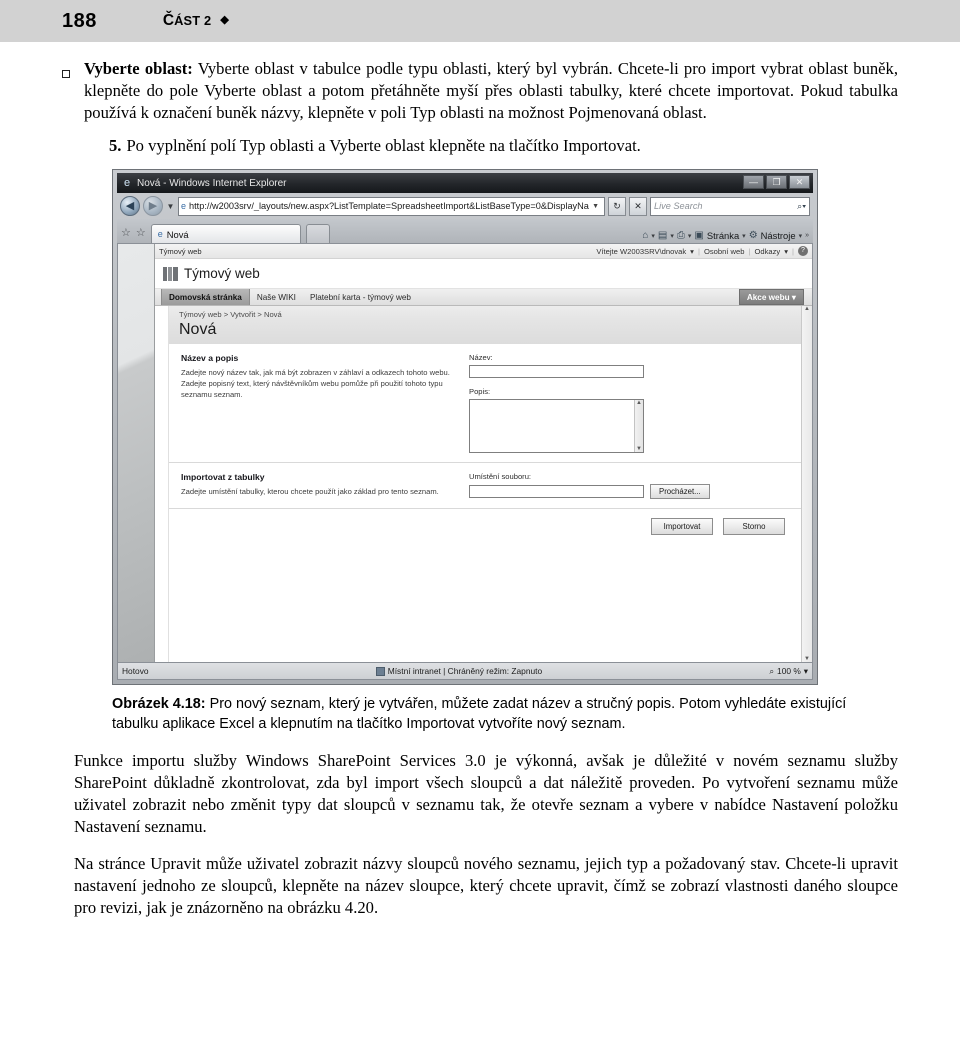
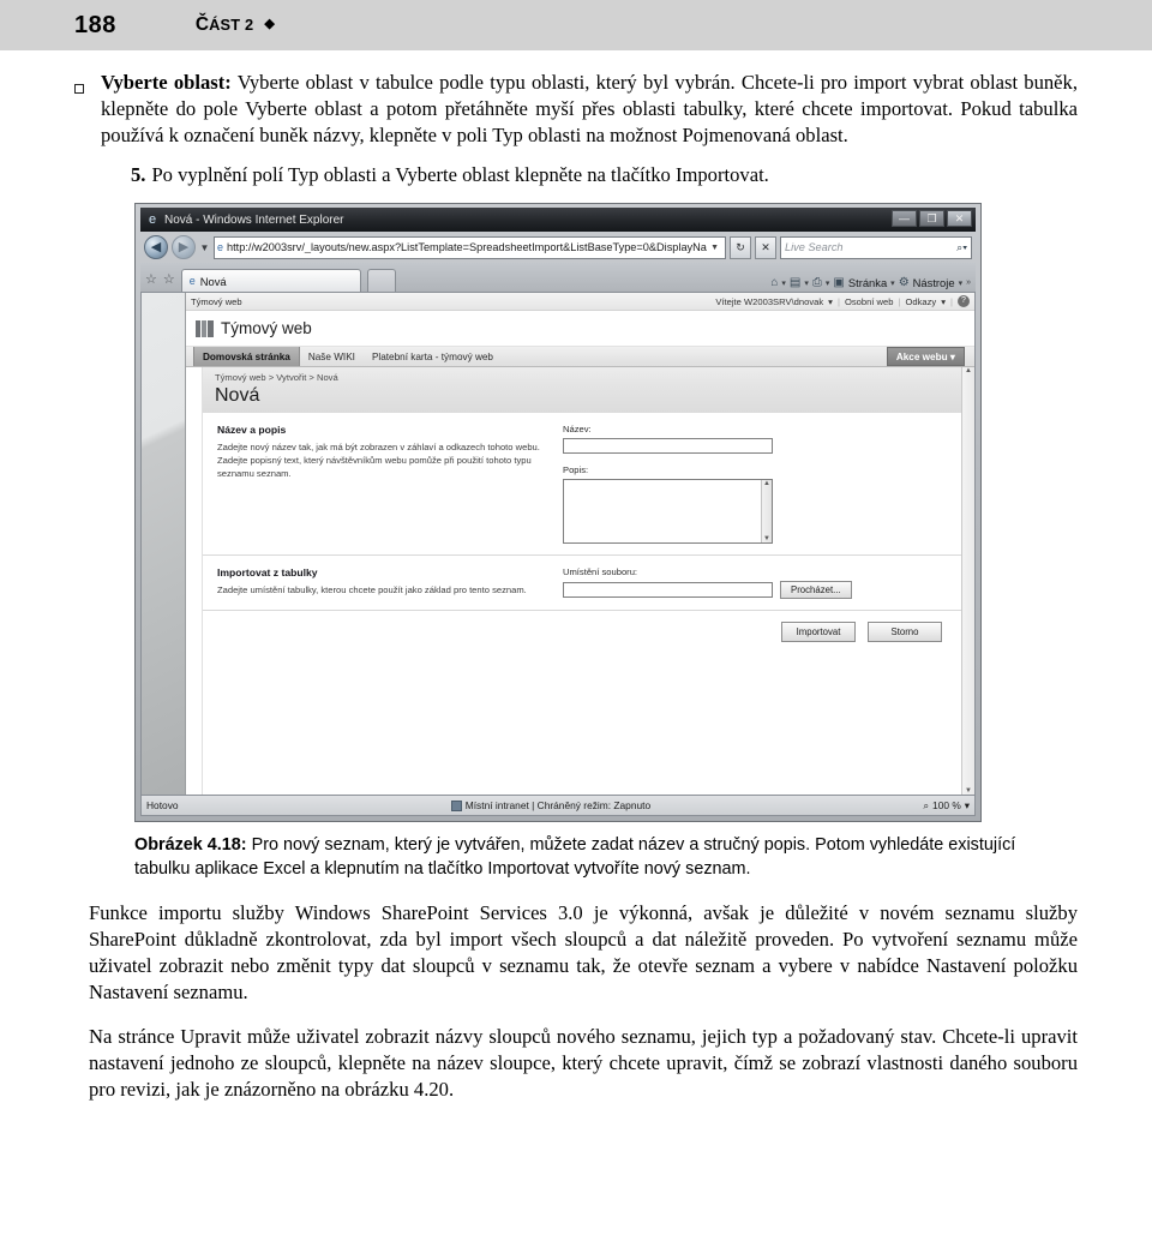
  188
  ČÁST 2
  ◆
  Vyberte oblast: Vyberte oblast v tabulce podle typu oblasti, který byl vybrán. Chcete-li pro import vybrat oblast buněk, klepněte do pole Vyberte oblast a potom přetáhněte myší přes oblasti tabulky, které chcete importovat. Pokud tabulka používá k označení buněk názvy, klepněte v poli Typ oblasti na možnost Pojmenovaná oblast.
  5.
  Po vyplnění polí Typ oblasti a Vyberte oblast klepněte na tlačítko Importovat.
  e
  Nová - Windows Internet Explorer
  —
  ❐
  ✕
  ◀
  ▶
  ▼
  e
  http://w2003srv/_layouts/new.aspx?ListTemplate=SpreadsheetImport&ListBaseType=0&DisplayNa
  ↻
  ✕
  Live Search
  ⌕▾
  ☆
  ☆
  e
  Nová
  ⌂
  ▤
  ⎙
  ▣
  Stránka
  ⚙
  Nástroje
  Týmový web
  Vítejte W2003SRV\dnovak
  ▾
  |
  Osobní web
  |
  Odkazy
  ▾
  |
  Týmový web
  Domovská stránka
  Naše WIKI
  Platební karta - týmový web
  Akce webu ▾
  Týmový web > Vytvořit > Nová
  Nová
  Název a popis
  Zadejte nový název tak, jak má být zobrazen v záhlaví a odkazech tohoto webu. Zadejte popisný text, který návštěvníkům webu pomůže při použití tohoto typu seznamu seznam.
  Název:
  Popis:
  Importovat z tabulky
  Zadejte umístění tabulky, kterou chcete použít jako základ pro tento seznam.
  Umístění souboru:
  Procházet...
  Importovat
  Storno
  Hotovo
  Místní intranet | Chráněný režim: Zapnuto
  ⌕
  100 %
  ▾
  Obrázek 4.18: Pro nový seznam, který je vytvářen, můžete zadat název a stručný popis. Potom vyhledáte existující tabulku aplikace Excel a klepnutím na tlačítko Importovat vytvoříte nový seznam.
  Funkce importu služby Windows SharePoint Services 3.0 je výkonná, avšak je důležité v novém seznamu služby SharePoint důkladně zkontrolovat, zda byl import všech sloupců a dat náležitě proveden. Po vytvoření seznamu může uživatel zobrazit nebo změnit typy dat sloupců v seznamu tak, že otevře seznam a vybere v nabídce Nastavení položku Nastavení seznamu.
- Na stránce Upravit může uživatel zobrazit názvy sloupců nového seznamu, jejich typ a požadovaný stav. Chcete-li upravit nastavení jednoho ze sloupců, klepněte na název sloupce, který chcete upravit, čímž se zobrazí vlastnosti daného sloupce pro revizi, jak je znázorněno na obrázku 4.20.
+ Na stránce Upravit může uživatel zobrazit názvy sloupců nového seznamu, jejich typ a požadovaný stav. Chcete-li upravit nastavení jednoho ze sloupců, klepněte na název sloupce, který chcete upravit, čímž se zobrazí vlastnosti daného souboru pro revizi, jak je znázorněno na obrázku 4.20.
